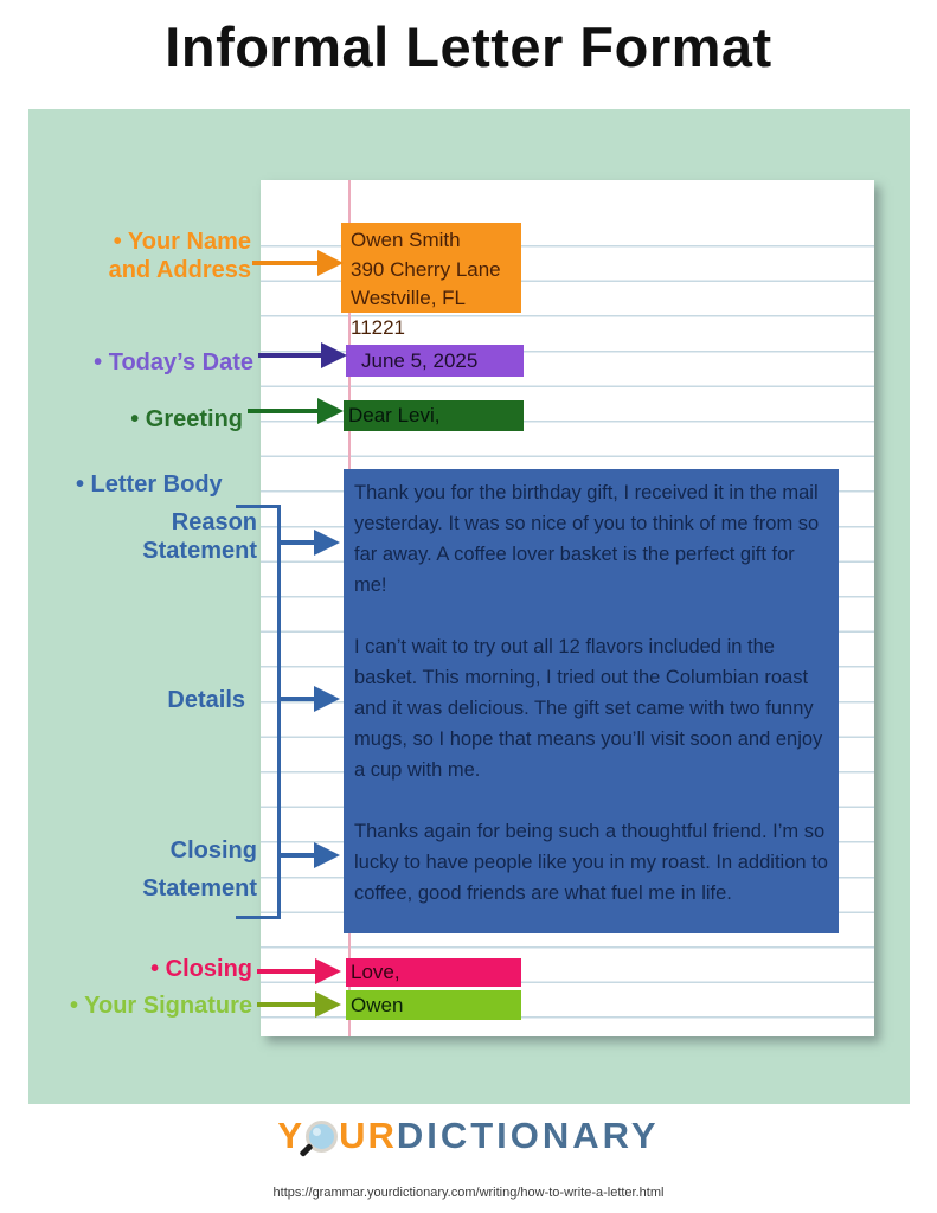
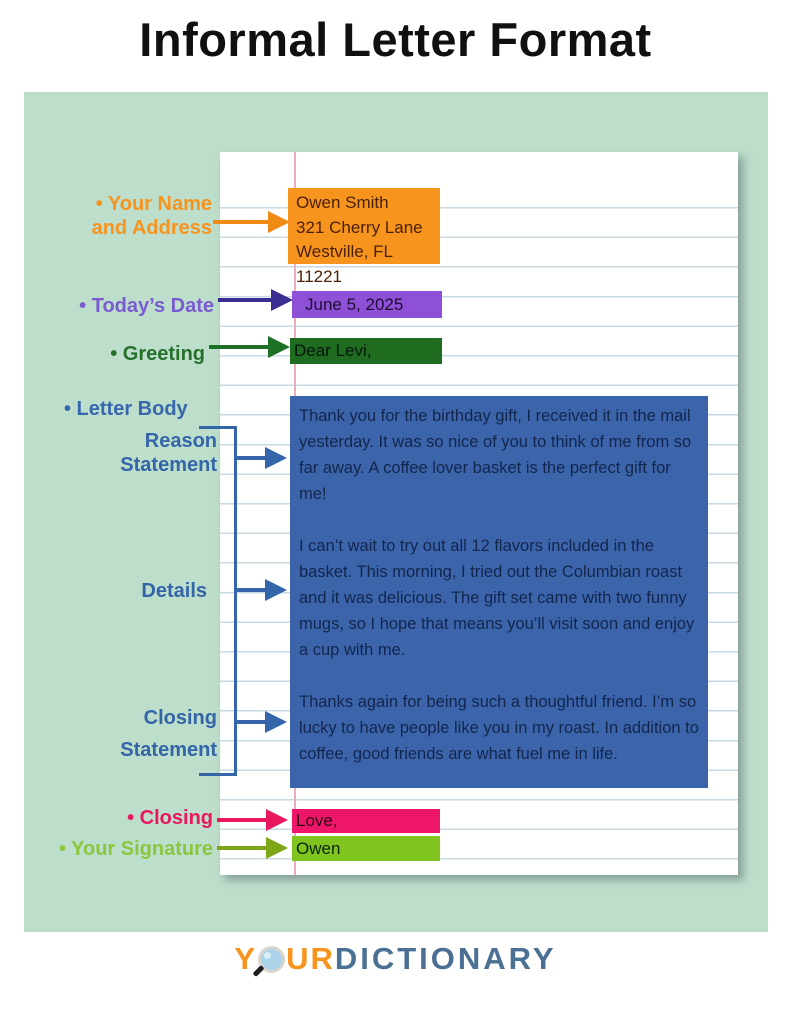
  Informal Letter Format
  Owen Smith
- 390 Cherry Lane
+ 321 Cherry Lane
  Westville, FL 11221
  June 5, 2025
  Dear Levi,
  Thank you for the birthday gift, I received it in the mail yesterday. It was so nice of you to think of me from so far away. A coffee lover basket is the perfect gift for me!
  I can’t wait to try out all 12 flavors included in the basket. This morning, I tried out the Columbian roast and it was delicious. The gift set came with two funny mugs, so I hope that means you’ll visit soon and enjoy a cup with me.
  Thanks again for being such a thoughtful friend. I’m so lucky to have people like you in my roast. In addition to coffee, good friends are what fuel me in life.
  Love,
  Owen
  • Your Name
  and Address
  • Today’s Date
  • Greeting
  • Letter Body
  Reason
  Statement
  Details
  Closing
  Statement
  • Closing
  • Your Signature
  Y URDICTIONARY
- https://grammar.yourdictionary.com/writing/how-to-write-a-letter.html
